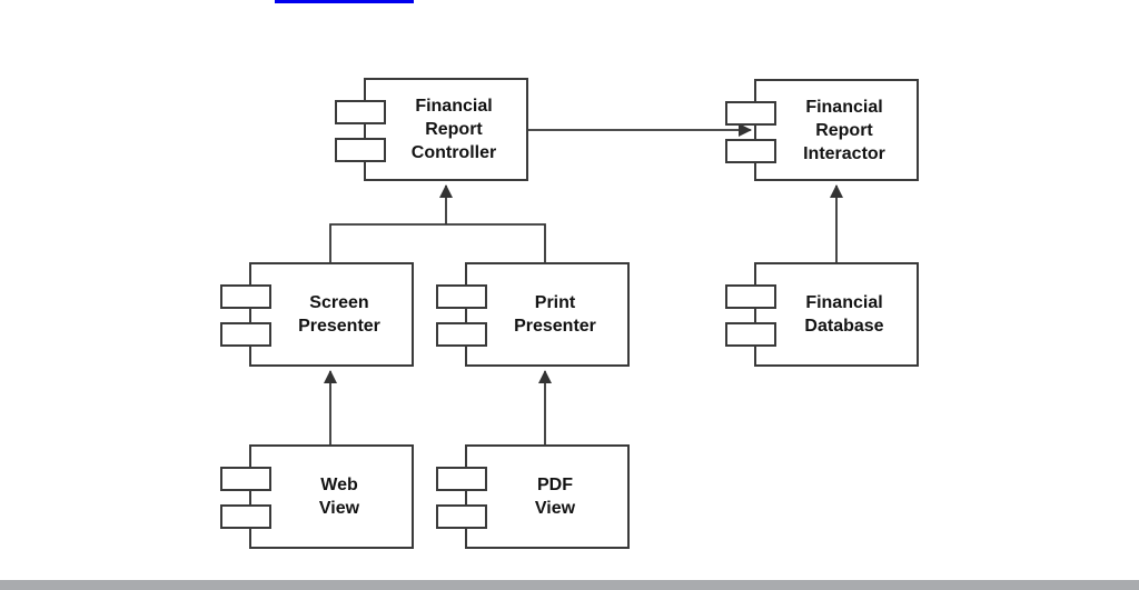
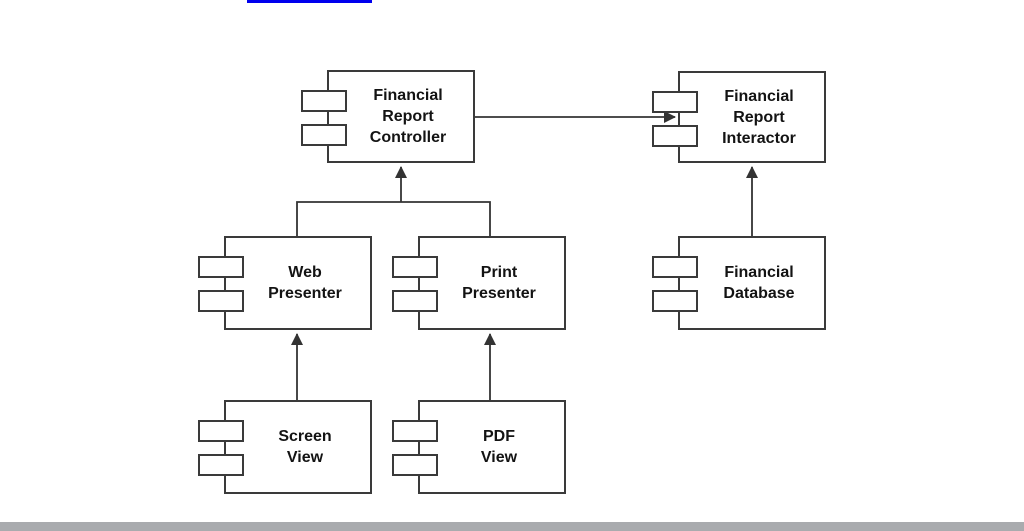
  Financial
  Report
  Controller
  Financial
  Report
  Interactor
- Screen
+ Web
  Presenter
  Print
  Presenter
  Financial
  Database
- Web
+ Screen
  View
  PDF
  View
